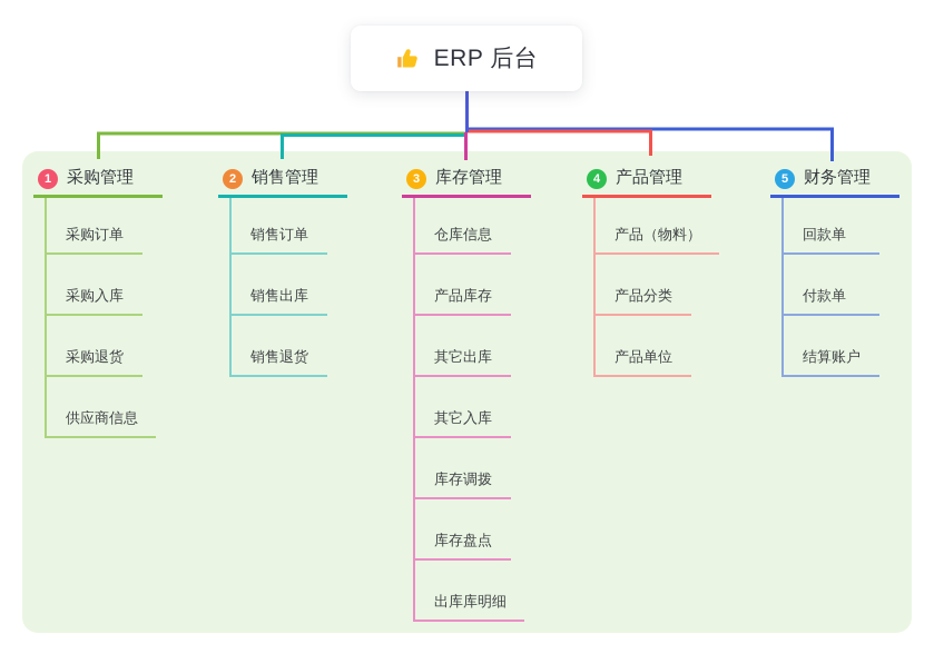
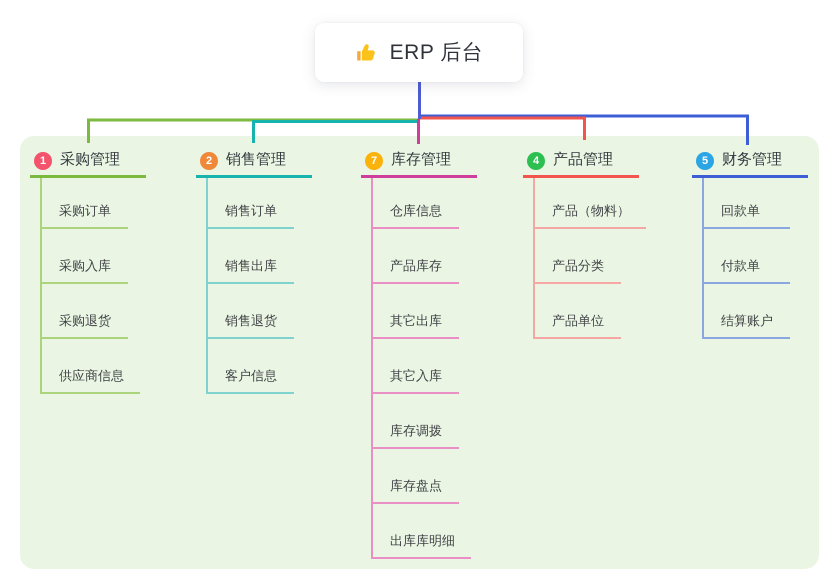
  ERP 后台
  1
  采购管理
  采购订单
  采购入库
  采购退货
  供应商信息
  2
  销售管理
  销售订单
  销售出库
  销售退货
+ 客户信息
- 3
+ 7
  库存管理
  仓库信息
  产品库存
  其它出库
  其它入库
  库存调拨
  库存盘点
  出库库明细
  4
  产品管理
  产品（物料）
  产品分类
  产品单位
  5
  财务管理
  回款单
  付款单
  结算账户
